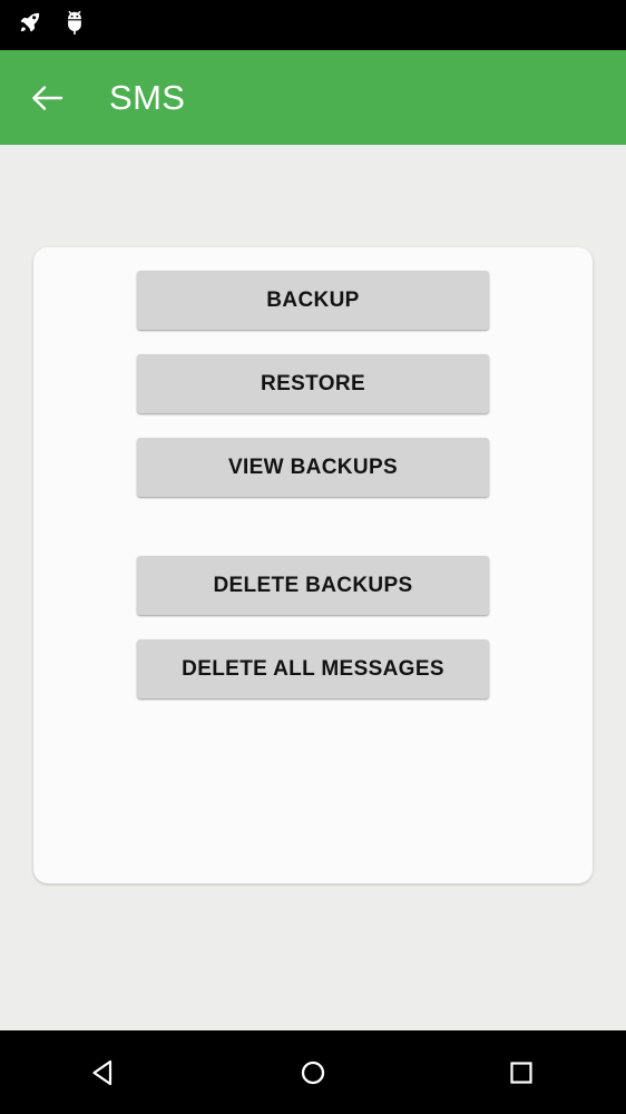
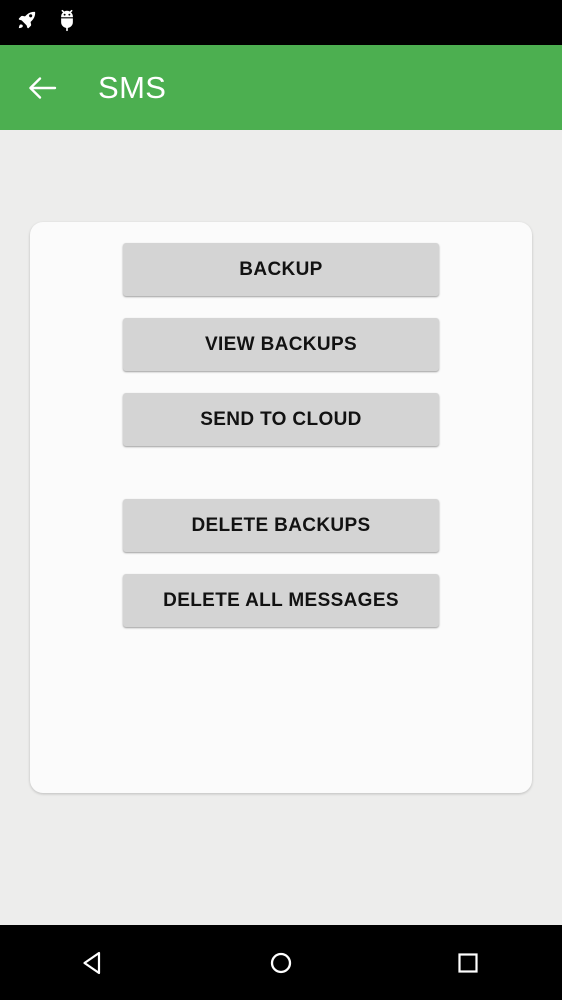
  SMS
  BACKUP
- RESTORE
  VIEW BACKUPS
+ SEND TO CLOUD
  DELETE BACKUPS
  DELETE ALL MESSAGES
